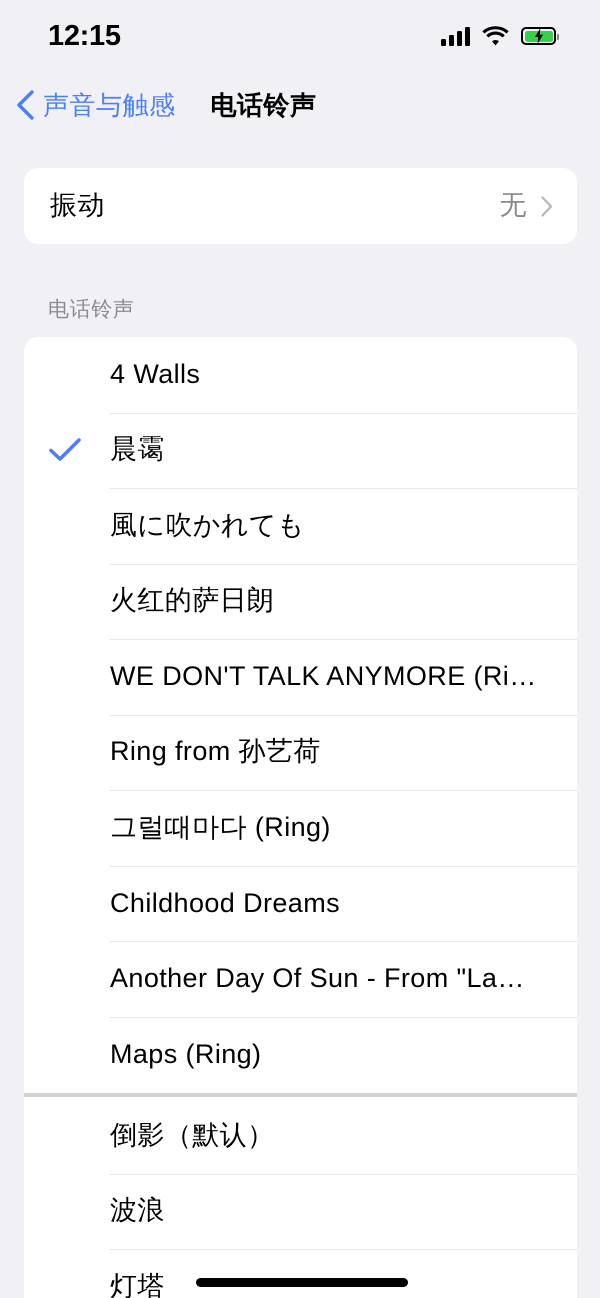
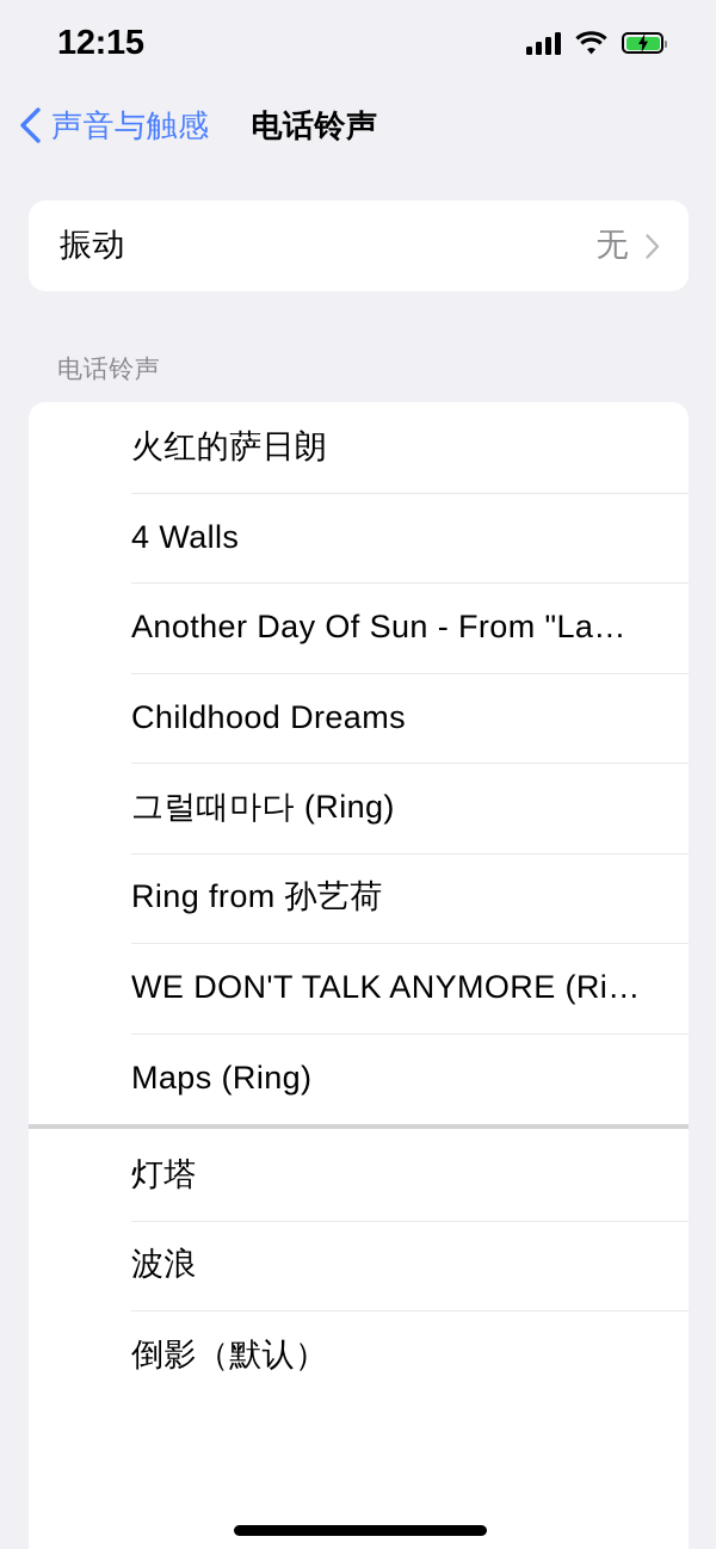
  12:15
  声音与触感
  电话铃声
  振动
  无
  电话铃声
- 4 Walls
+ 火红的萨日朗
- 晨霭
- 風に吹かれても
- 火红的萨日朗
+ 4 Walls
- WE DON'T TALK ANYMORE (Ri…
+ Another Day Of Sun - From "La…
- Ring from 孙艺荷
+ Childhood Dreams
  그럴때마다 (Ring)
- Childhood Dreams
+ Ring from 孙艺荷
- Another Day Of Sun - From "La…
+ WE DON'T TALK ANYMORE (Ri…
  Maps (Ring)
- 倒影（默认）
+ 灯塔
  波浪
- 灯塔
+ 倒影（默认）
